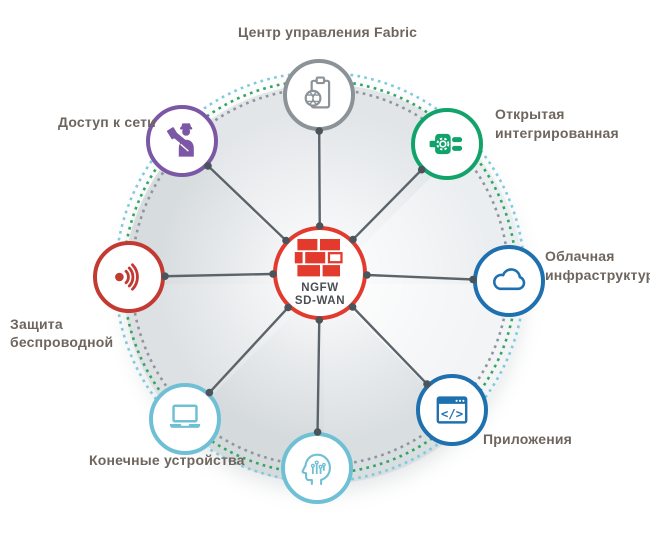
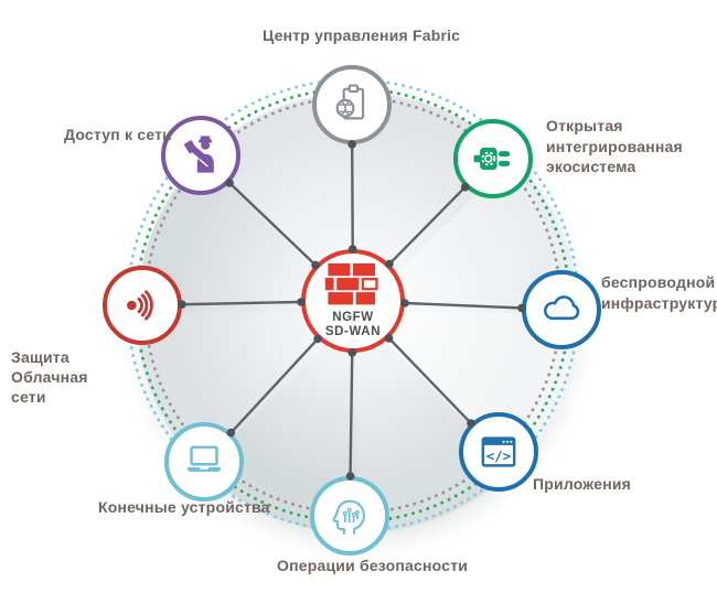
  </>
  NGFW
  SD-WAN
  Центр управления Fabric
  Открытая
  интегрированная
+ экосистема
- Облачная
+ беспроводной
  инфраструкту
  Приложения
+ Операции безопасности
  Конечные устройства
  Защита
- беспроводной
+ Облачная
+ сети
  Доступ к сети
